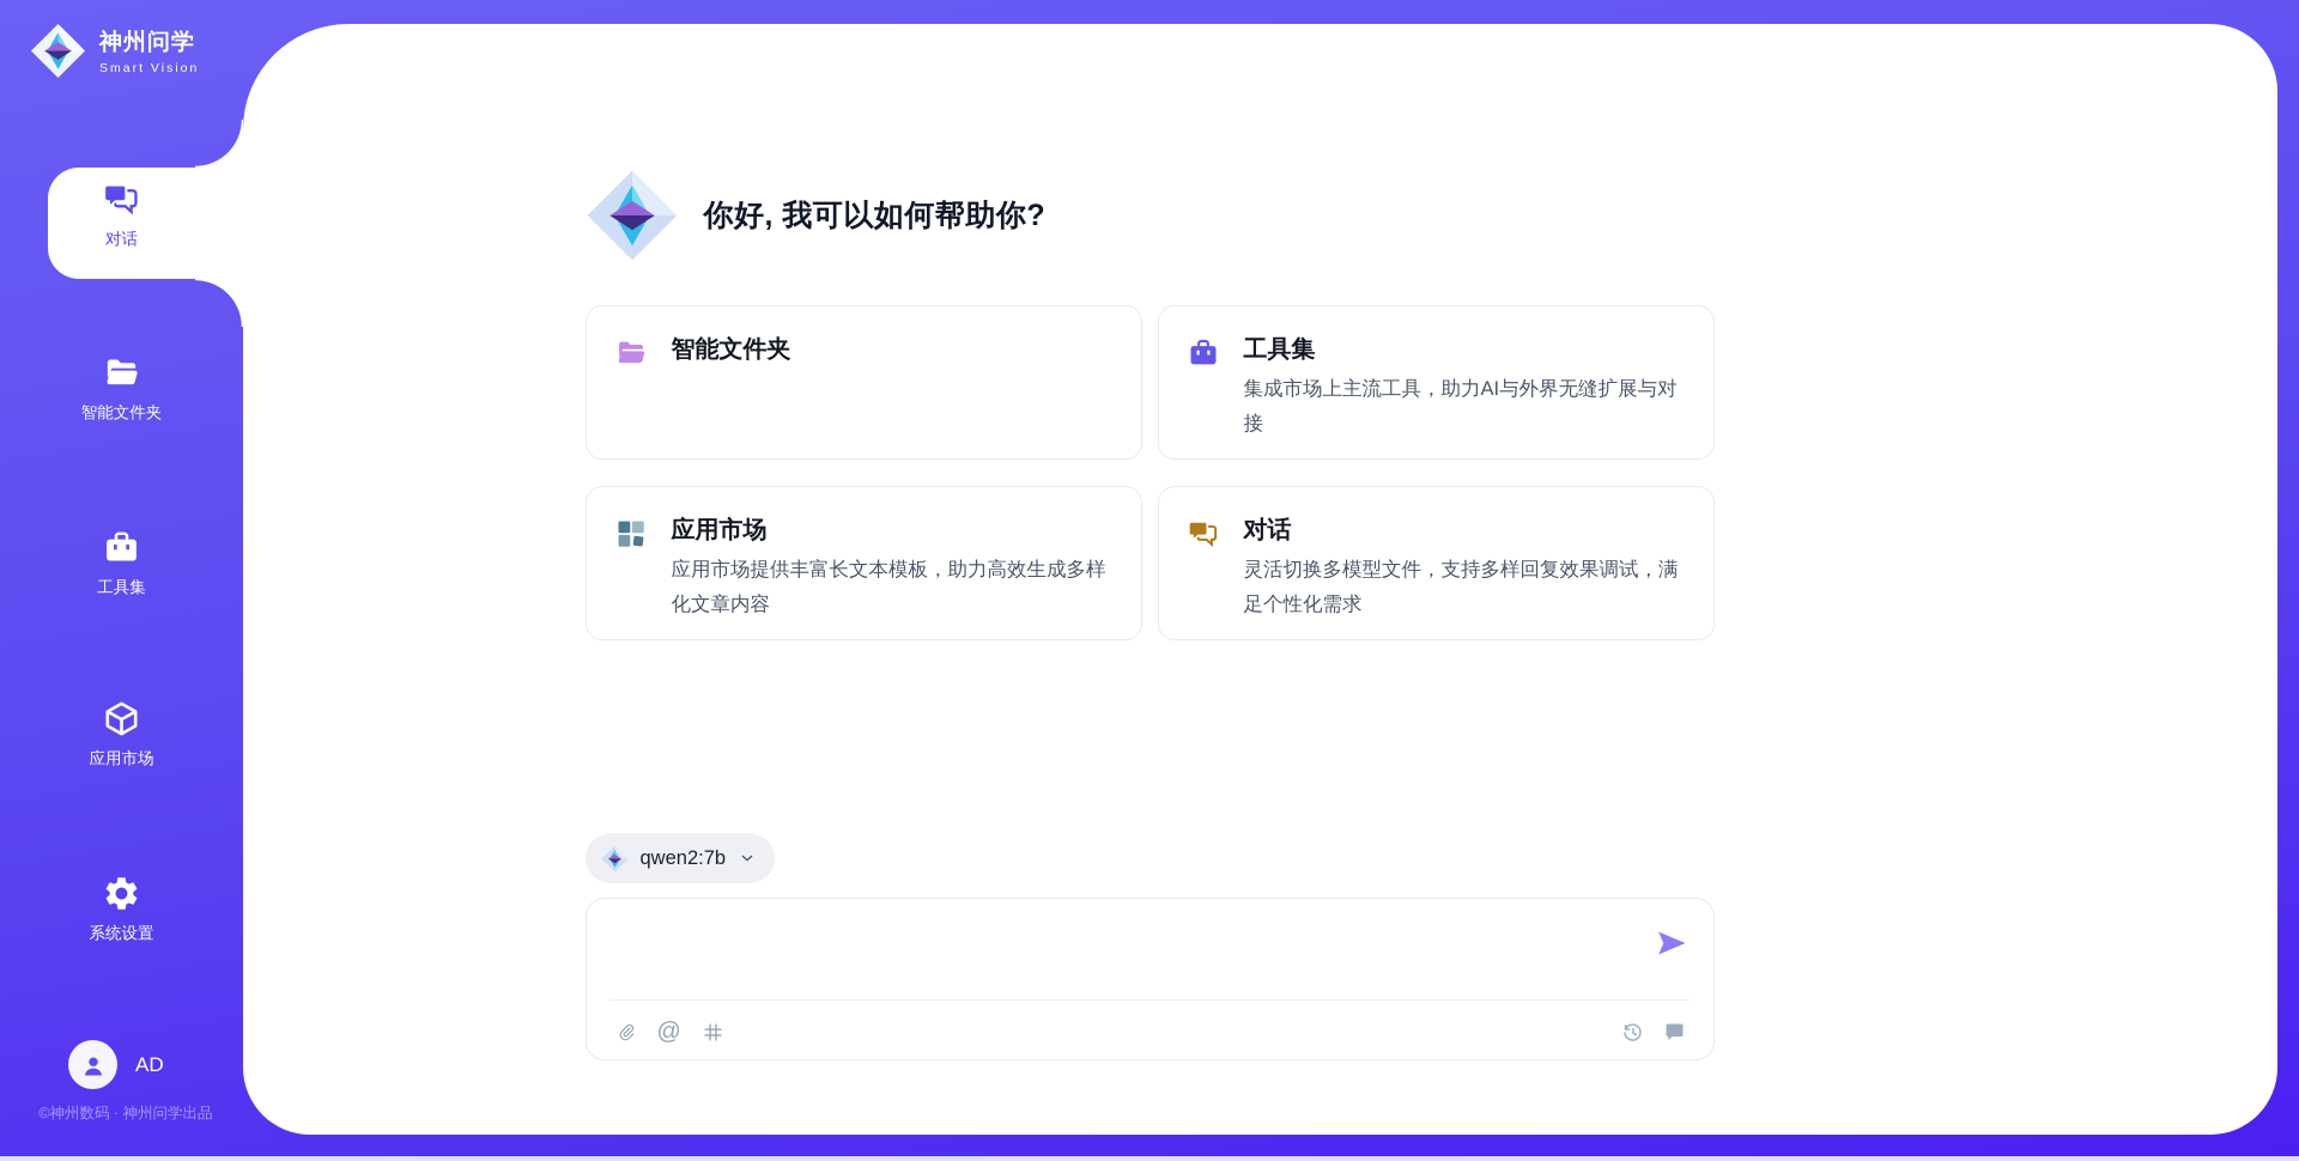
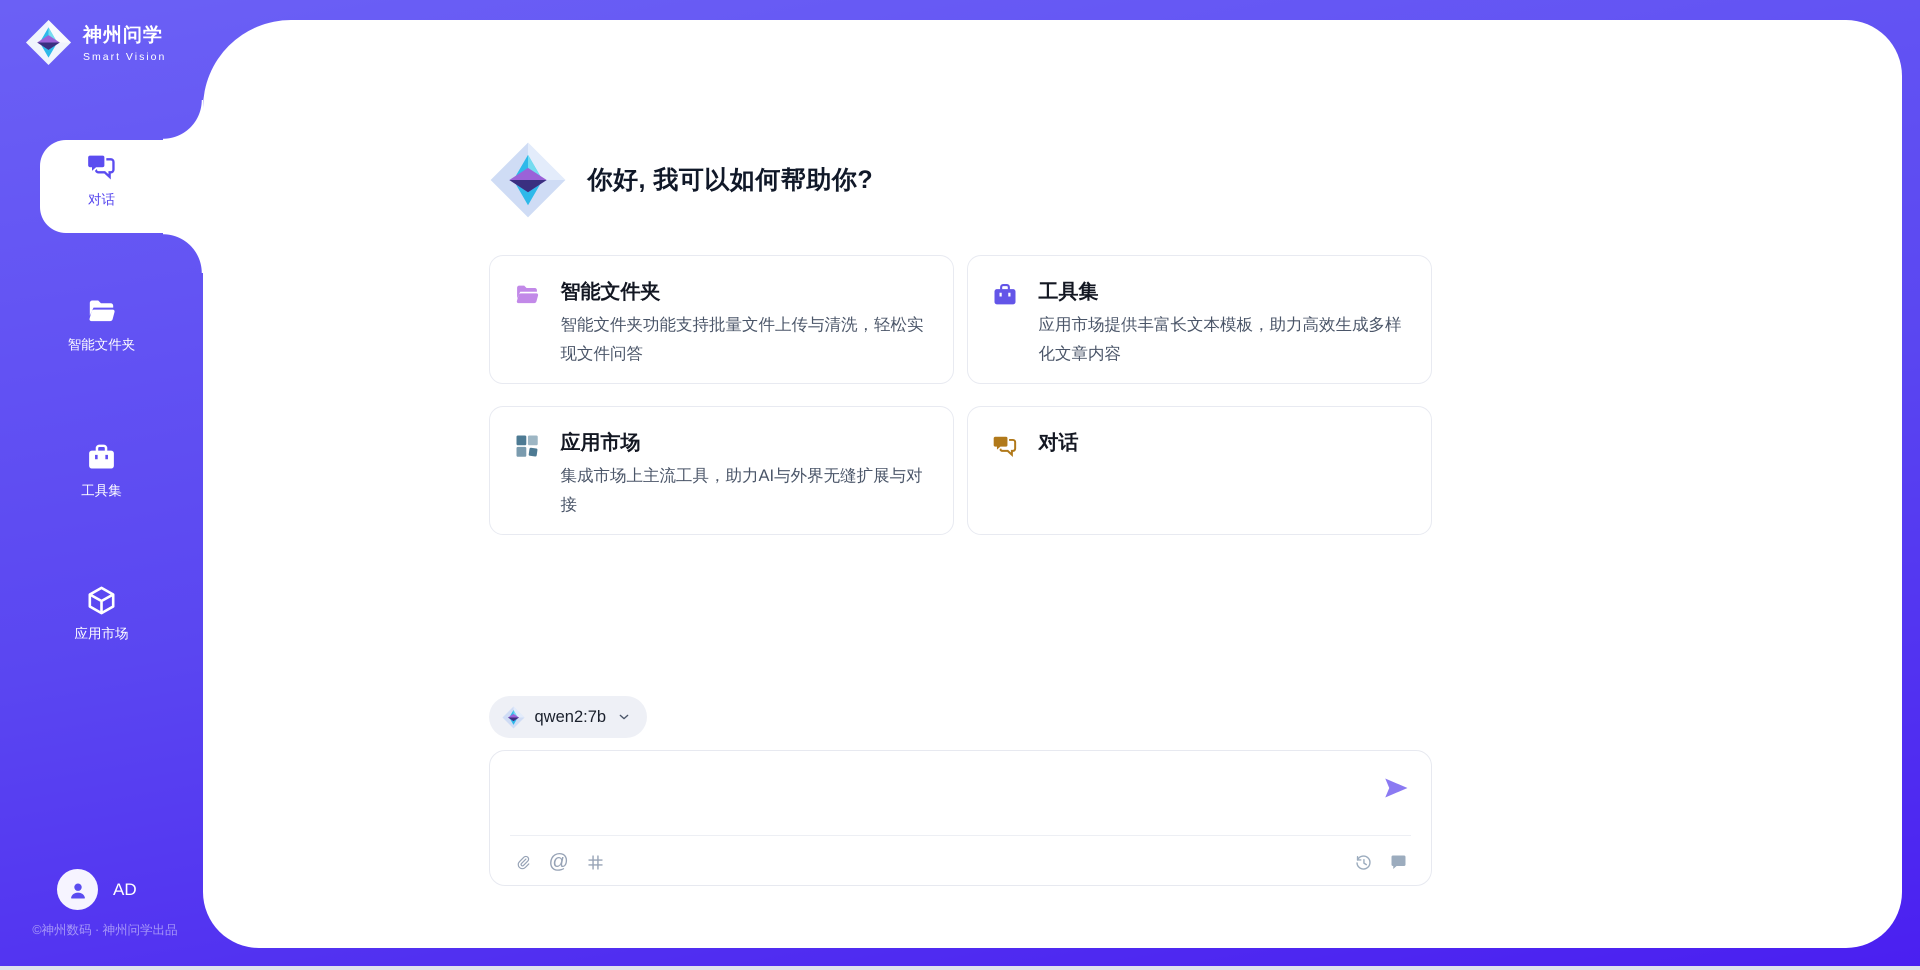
  神州问学
  Smart Vision
  对话
  智能文件夹
  工具集
  应用市场
- 系统设置
  AD
  ©神州数码 · 神州问学出品
  你好, 我可以如何帮助你?
  智能文件夹
+ 智能文件夹功能支持批量文件上传与清洗，轻松实现文件问答
  工具集
- 集成市场上主流工具，助力AI与外界无缝扩展与对接
+ 应用市场提供丰富长文本模板，助力高效生成多样化文章内容
  应用市场
- 应用市场提供丰富长文本模板，助力高效生成多样化文章内容
+ 集成市场上主流工具，助力AI与外界无缝扩展与对接
  对话
- 灵活切换多模型文件，支持多样回复效果调试，满足个性化需求
  qwen2:7b
  @
